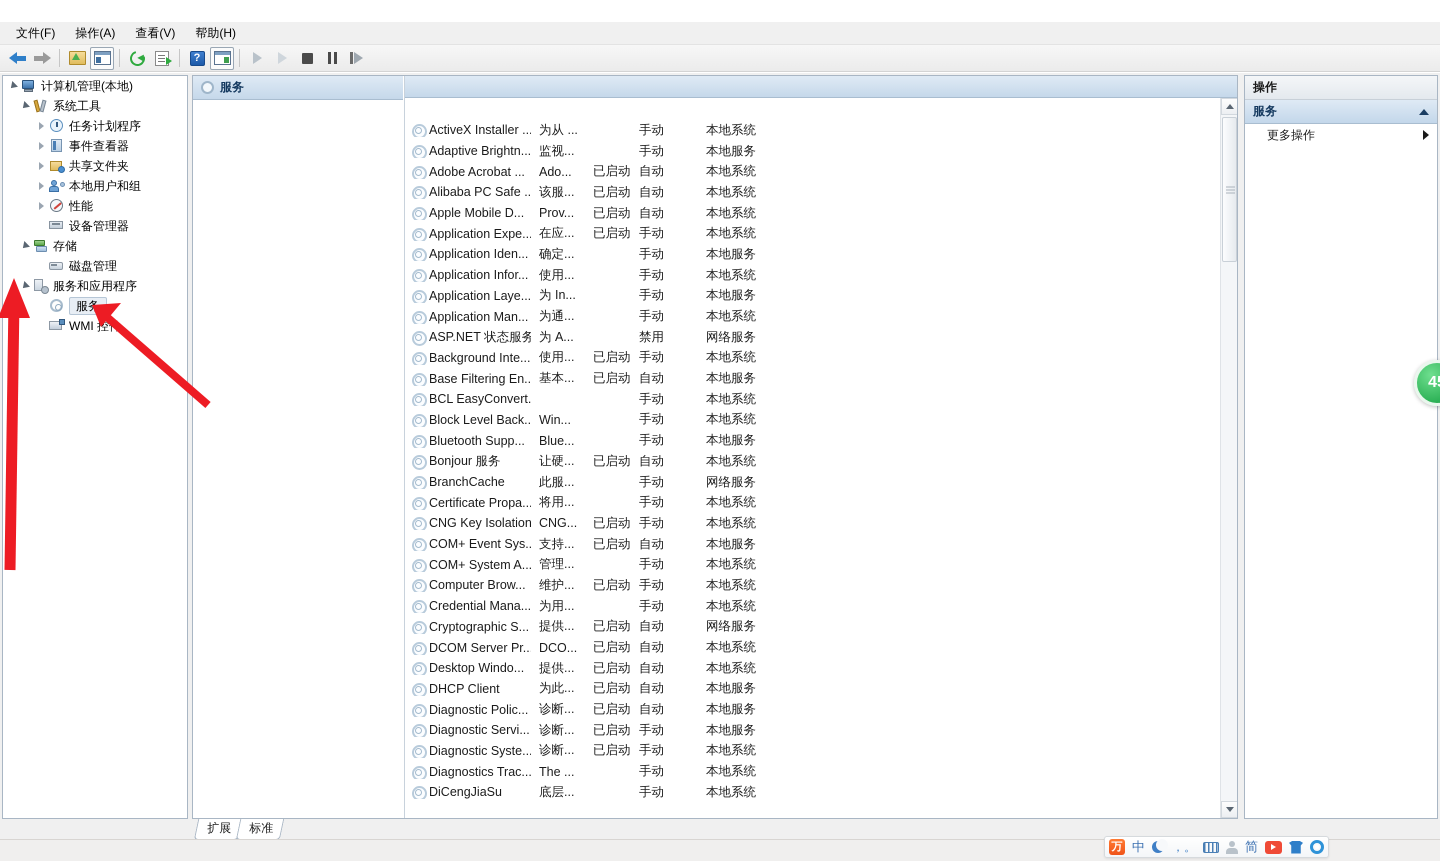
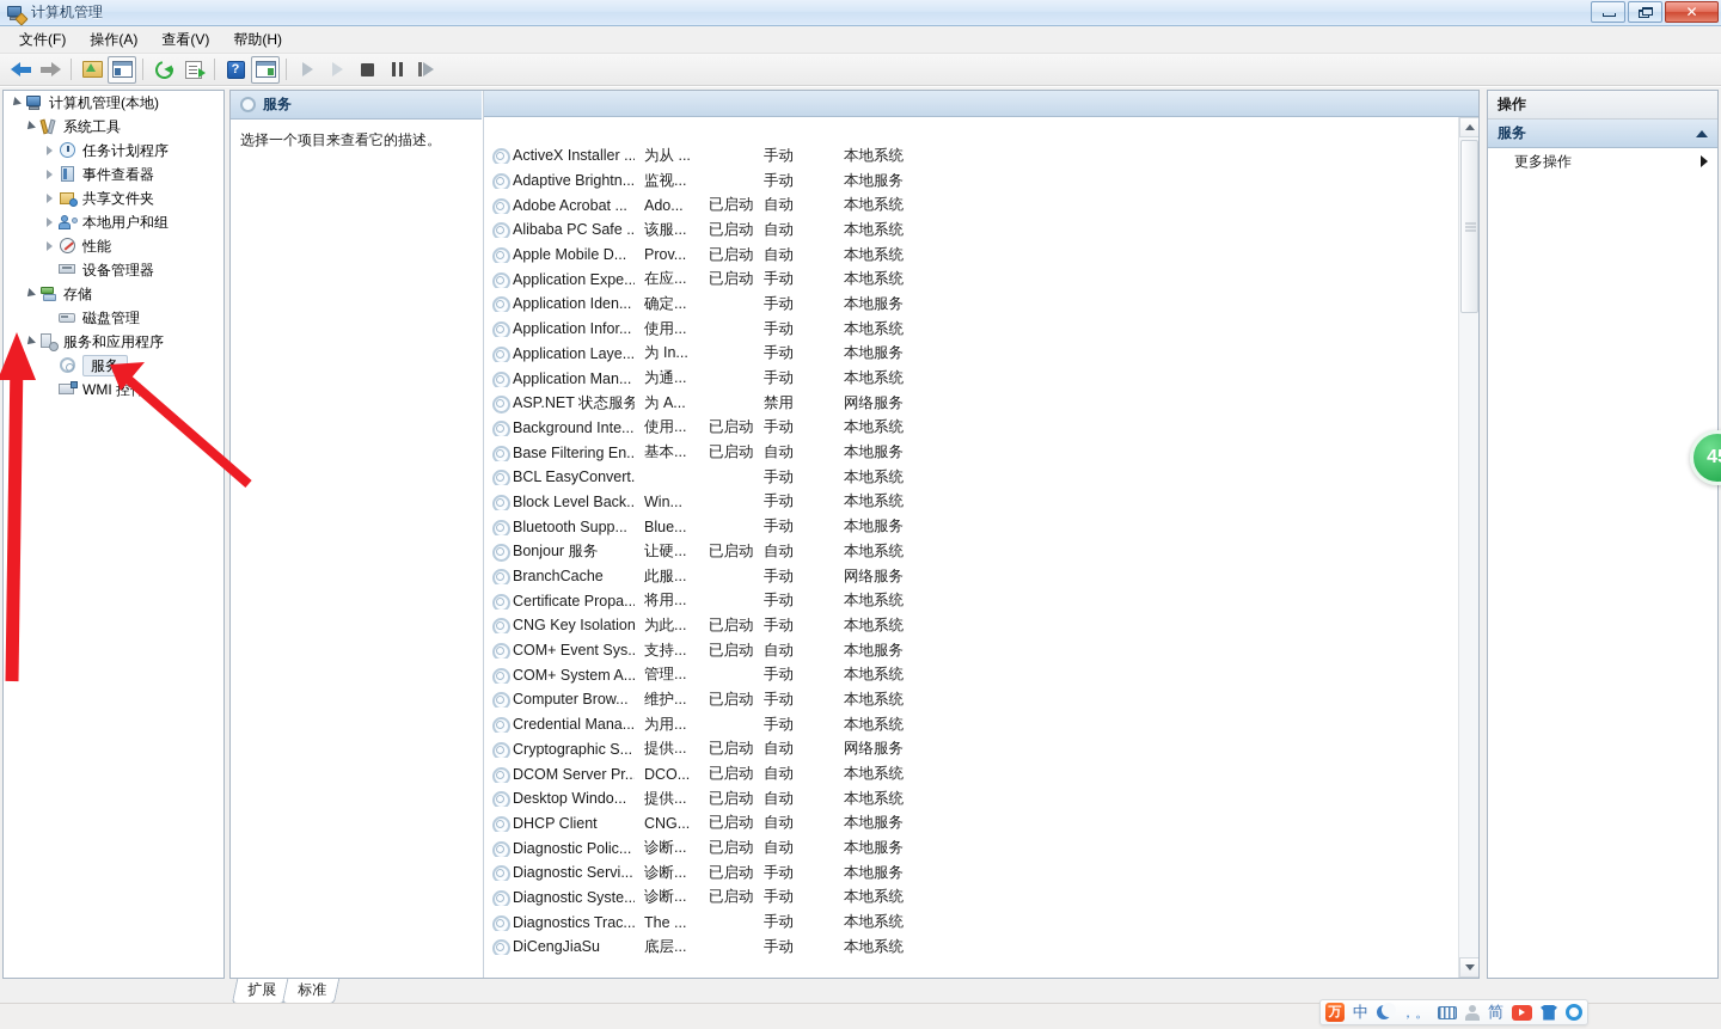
+ 计算机管理
+ ✕
  文件(F)
  操作(A)
  查看(V)
  帮助(H)
  ?
  计算机管理(本地)
  系统工具
  任务计划程序
  事件查看器
  共享文件夹
  本地用户和组
  性能
  设备管理器
  存储
  磁盘管理
  服务和应用程序
  WMI 控
  服务
+ 选择一个项目来查看它的描述。
  ActiveX Installer ...
  为从 ...
  手动
  本地系统
  Adaptive Brightn...
  监视...
  手动
  本地服务
  Adobe Acrobat ...
  Ado...
  已启动
  自动
  本地系统
  Alibaba PC Safe ..
  该服...
  已启动
  自动
  本地系统
  Apple Mobile D...
  Prov...
  已启动
  自动
  本地系统
  Application Expe...
  在应...
  已启动
  手动
  本地系统
  Application Iden...
  确定...
  手动
  本地服务
  Application Infor...
  使用...
  手动
  本地系统
  Application Laye...
  为 In...
  手动
  本地服务
  Application Man...
  为通...
  手动
  本地系统
  ASP.NET 状态服务
  为 A...
  禁用
  网络服务
  Background Inte...
  使用...
  已启动
  手动
  本地系统
  Base Filtering En..
  基本...
  已启动
  自动
  本地服务
  BCL EasyConvert.
  手动
  本地系统
  Block Level Back..
  Win...
  手动
  本地系统
  Bluetooth Supp...
  Blue...
  手动
  本地服务
  Bonjour 服务
  让硬...
  已启动
  自动
  本地系统
  BranchCache
  此服...
  手动
  网络服务
  Certificate Propa...
  将用...
  手动
  本地系统
  CNG Key Isolation
- CNG...
+ 为此...
  已启动
  手动
  本地系统
  COM+ Event Sys..
  支持...
  已启动
  自动
  本地服务
  COM+ System A...
  管理...
  手动
  本地系统
  Computer Brow...
  维护...
  已启动
  手动
  本地系统
  Credential Mana...
  为用...
  手动
  本地系统
  Cryptographic S...
  提供...
  已启动
  自动
  网络服务
  DCOM Server Pr..
  DCO...
  已启动
  自动
  本地系统
  Desktop Windo...
  提供...
  已启动
  自动
  本地系统
  DHCP Client
- 为此...
+ CNG...
  已启动
  自动
  本地服务
  Diagnostic Polic...
  诊断...
  已启动
  自动
  本地服务
  Diagnostic Servi...
  诊断...
  已启动
  手动
  本地服务
  Diagnostic Syste...
  诊断...
  已启动
  手动
  本地系统
  Diagnostics Trac...
  The ...
  手动
  本地系统
  DiCengJiaSu
  底层...
  手动
  本地系统
  操作
  服务
  更多操作
  万
  中
  ，。
  简
